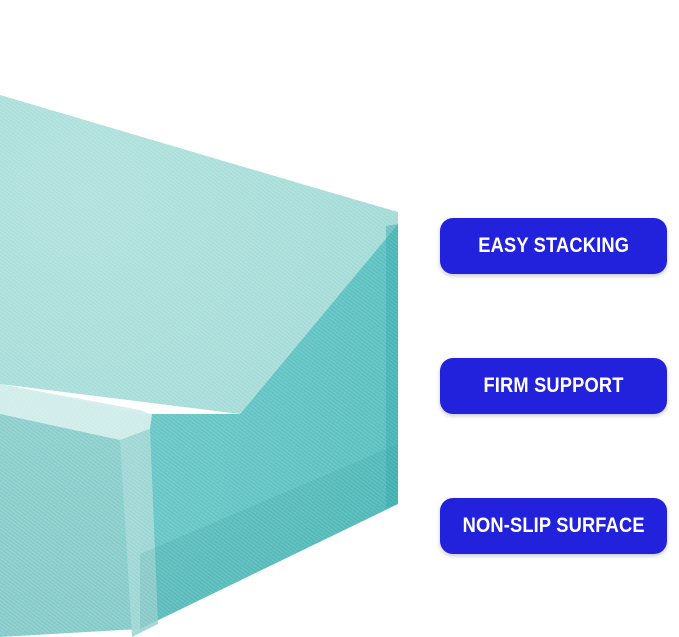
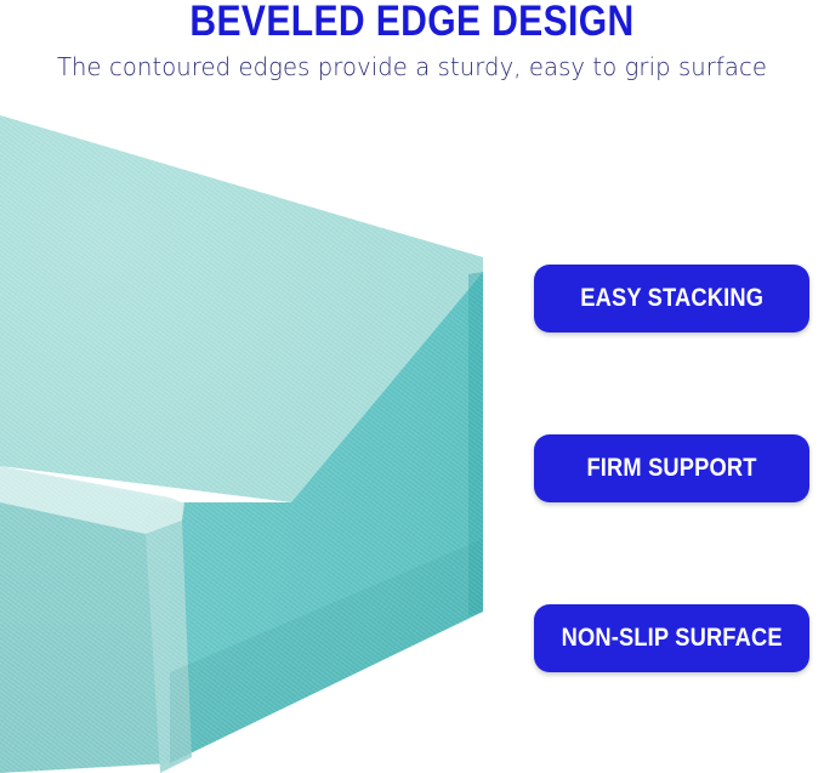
+ BEVELED EDGE DESIGN
+ The contoured edges provide a sturdy, easy to grip surface
  EASY STACKING
  FIRM SUPPORT
  NON-SLIP SURFACE
